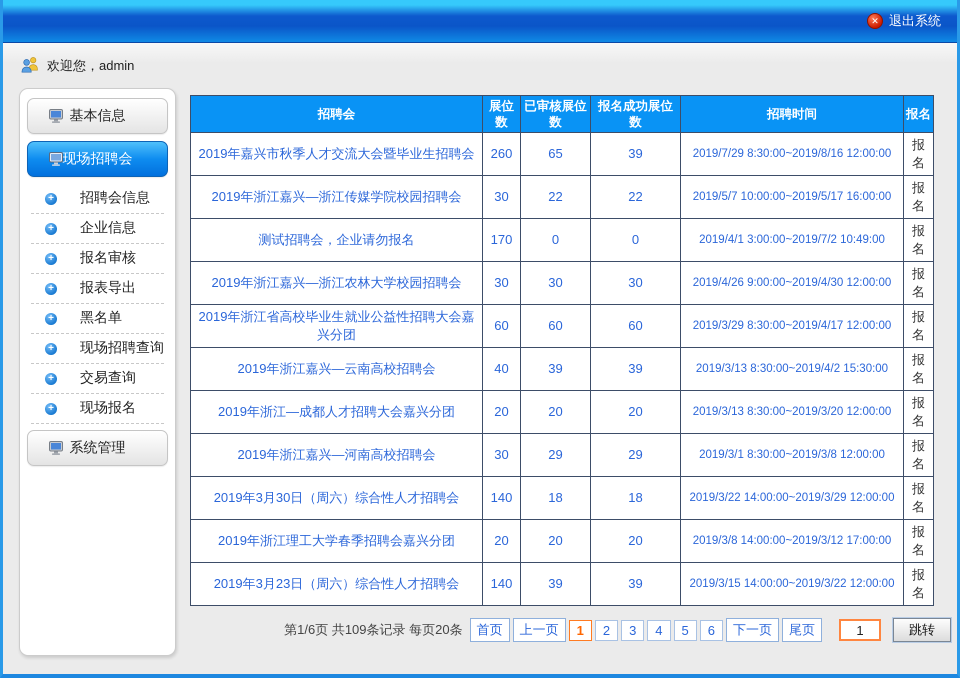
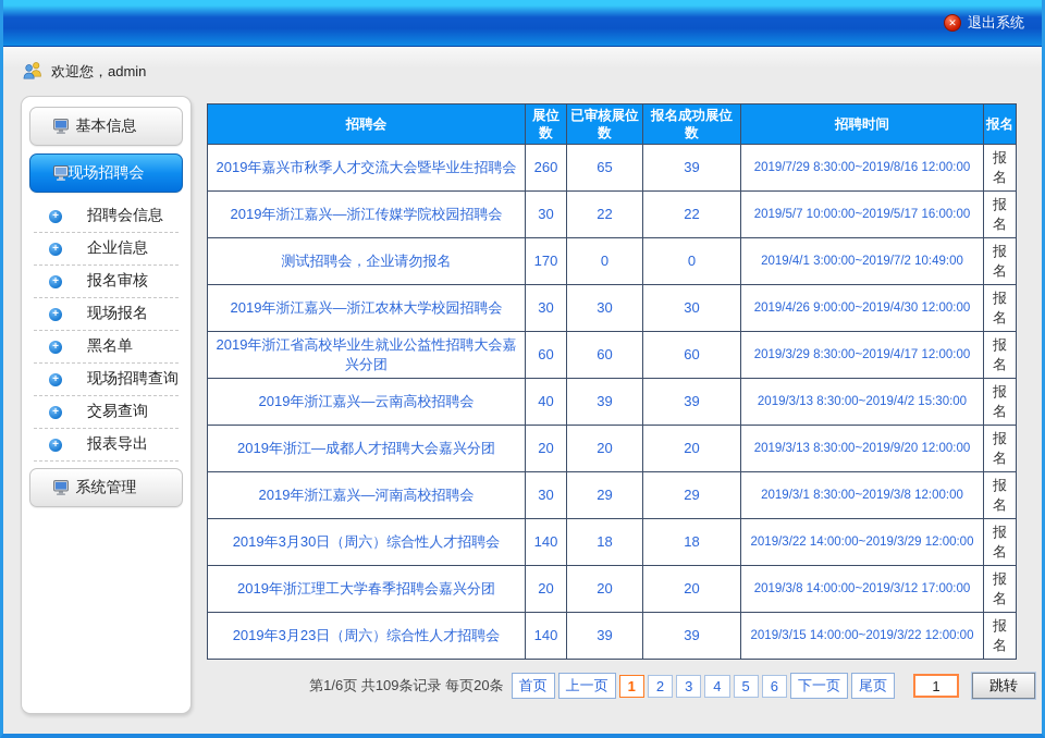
  退出系统
  欢迎您，admin
  基本信息
  现场招聘会
  招聘会信息
  企业信息
  报名审核
- 报表导出
+ 现场报名
  黑名单
  现场招聘查询
  交易查询
- 现场报名
+ 报表导出
  系统管理
  招聘会	展位数	已审核展位数	报名成功展位数	招聘时间	报名
  2019年嘉兴市秋季人才交流大会暨毕业生招聘会	260	65	39	2019/7/29 8:30:00~2019/8/16 12:00:00	报名
  2019年浙江嘉兴—浙江传媒学院校园招聘会	30	22	22	2019/5/7 10:00:00~2019/5/17 16:00:00	报名
  测试招聘会，企业请勿报名	170	0	0	2019/4/1 3:00:00~2019/7/2 10:49:00	报名
  2019年浙江嘉兴—浙江农林大学校园招聘会	30	30	30	2019/4/26 9:00:00~2019/4/30 12:00:00	报名
  2019年浙江省高校毕业生就业公益性招聘大会嘉兴分团	60	60	60	2019/3/29 8:30:00~2019/4/17 12:00:00	报名
  2019年浙江嘉兴—云南高校招聘会	40	39	39	2019/3/13 8:30:00~2019/4/2 15:30:00	报名
- 2019年浙江—成都人才招聘大会嘉兴分团	20	20	20	2019/3/13 8:30:00~2019/3/20 12:00:00	报名
+ 2019年浙江—成都人才招聘大会嘉兴分团	20	20	20	2019/3/13 8:30:00~2019/9/20 12:00:00	报名
  2019年浙江嘉兴—河南高校招聘会	30	29	29	2019/3/1 8:30:00~2019/3/8 12:00:00	报名
  2019年3月30日（周六）综合性人才招聘会	140	18	18	2019/3/22 14:00:00~2019/3/29 12:00:00	报名
  2019年浙江理工大学春季招聘会嘉兴分团	20	20	20	2019/3/8 14:00:00~2019/3/12 17:00:00	报名
  2019年3月23日（周六）综合性人才招聘会	140	39	39	2019/3/15 14:00:00~2019/3/22 12:00:00	报名
  第1/6页 共109条记录 每页20条
  首页
  上一页
  1
  2
  3
  4
  5
  6
  下一页
  尾页
  1
  跳转
